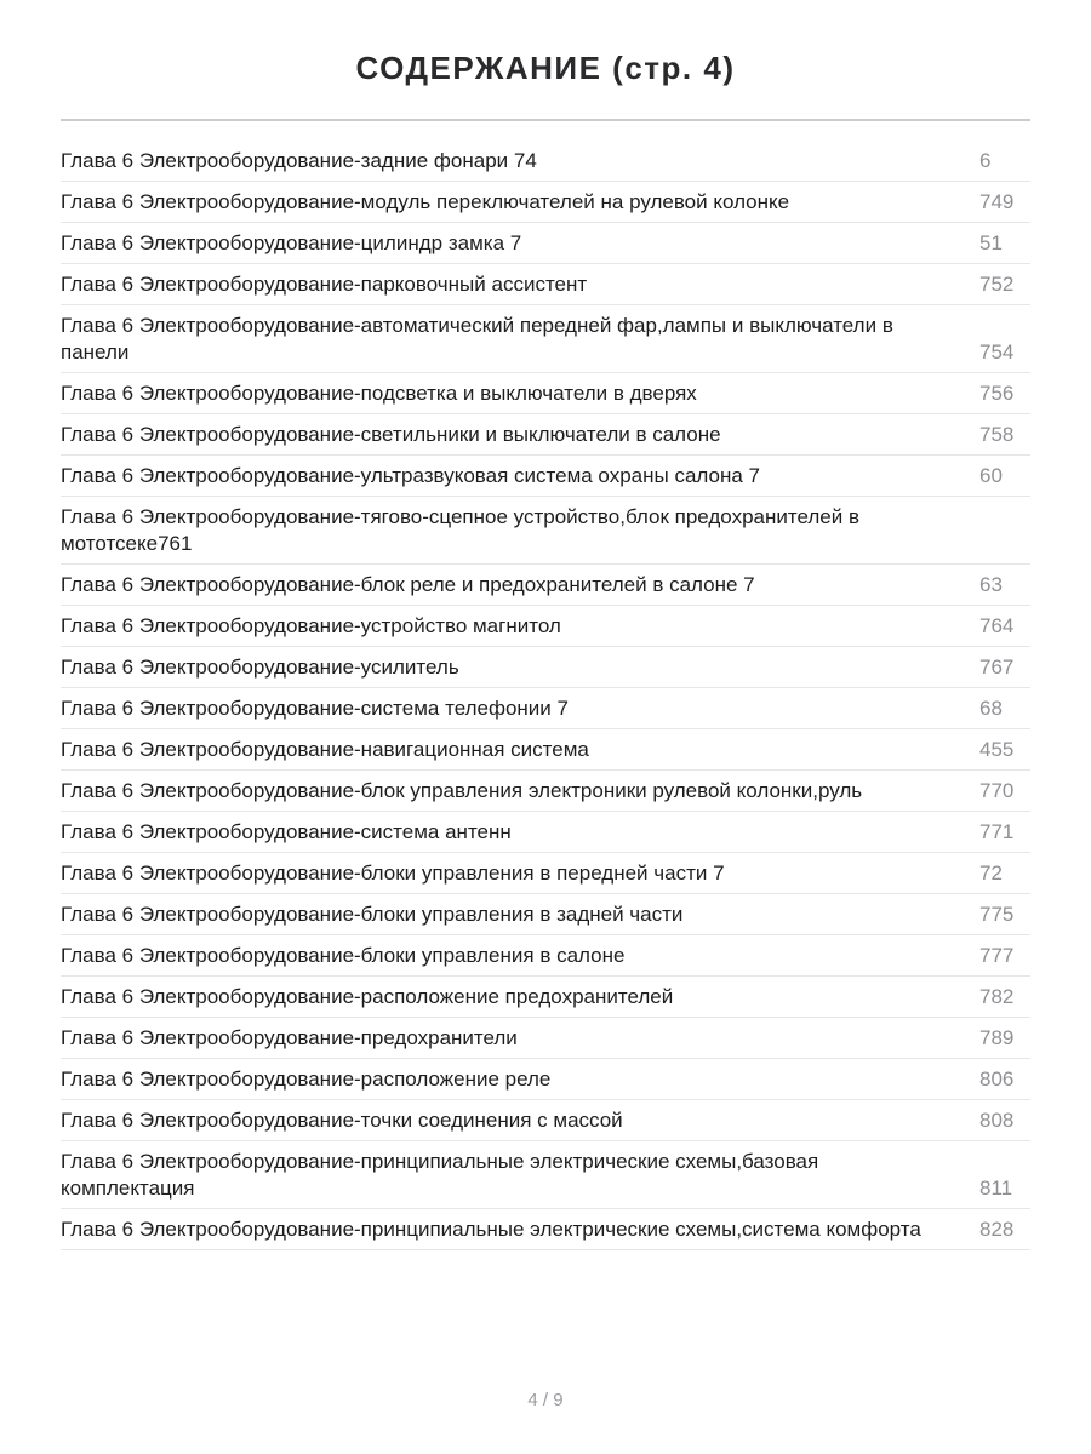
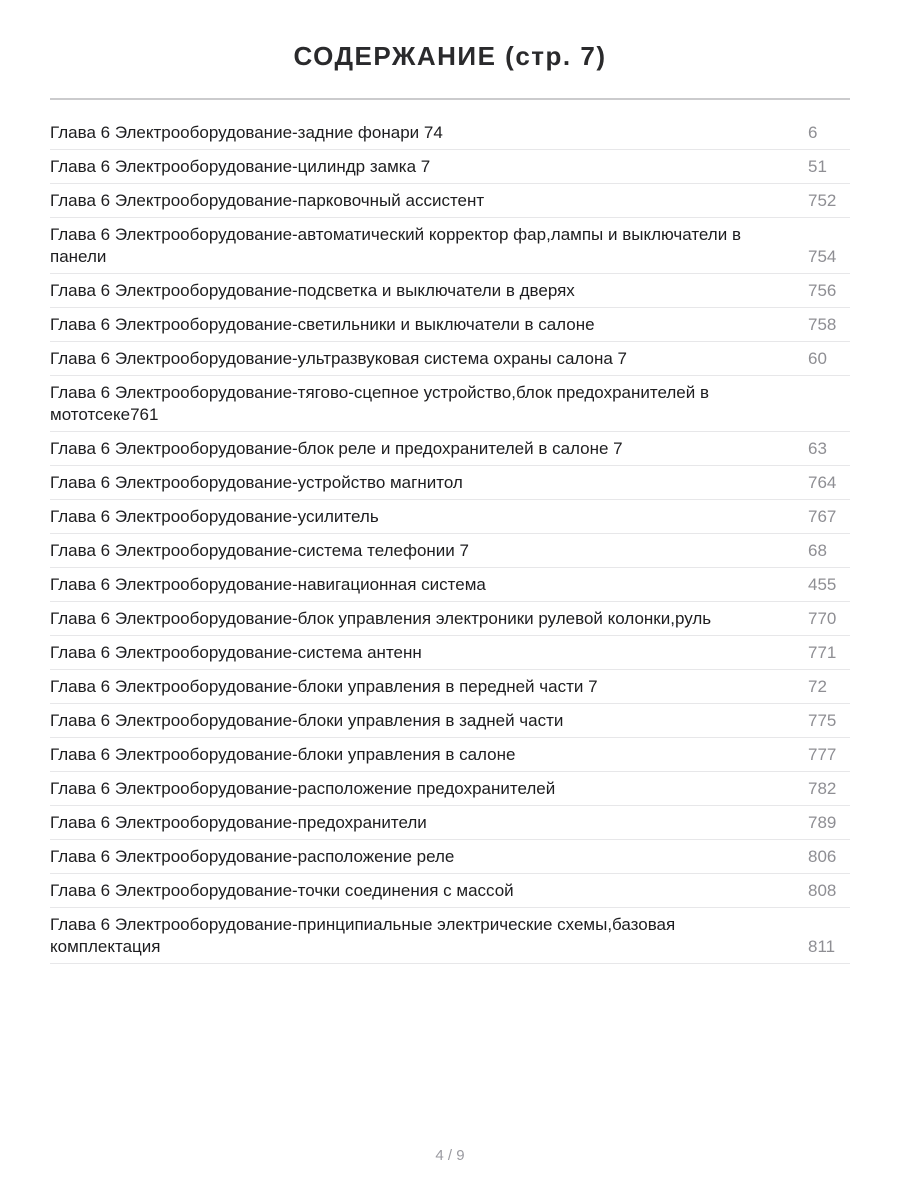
- СОДЕРЖАНИЕ (стр. 4)
+ СОДЕРЖАНИЕ (стр. 7)
  Глава 6 Электрооборудование-задние фонари 74
  6
- Глава 6 Электрооборудование-модуль переключателей на рулевой колонке
- 749
  Глава 6 Электрооборудование-цилиндр замка 7
  51
  Глава 6 Электрооборудование-парковочный ассистент
  752
- Глава 6 Электрооборудование-автоматический передней фар,лампы и выключатели в панели
+ Глава 6 Электрооборудование-автоматический корректор фар,лампы и выключатели в панели
  754
  Глава 6 Электрооборудование-подсветка и выключатели в дверях
  756
  Глава 6 Электрооборудование-светильники и выключатели в салоне
  758
  Глава 6 Электрооборудование-ультразвуковая система охраны салона 7
  60
  Глава 6 Электрооборудование-тягово-сцепное устройство,блок предохранителей в мототсеке761
  Глава 6 Электрооборудование-блок реле и предохранителей в салоне 7
  63
  Глава 6 Электрооборудование-устройство магнитол
  764
  Глава 6 Электрооборудование-усилитель
  767
  Глава 6 Электрооборудование-система телефонии 7
  68
  Глава 6 Электрооборудование-навигационная система
  455
  Глава 6 Электрооборудование-блок управления электроники рулевой колонки,руль
  770
  Глава 6 Электрооборудование-система антенн
  771
  Глава 6 Электрооборудование-блоки управления в передней части 7
  72
  Глава 6 Электрооборудование-блоки управления в задней части
  775
  Глава 6 Электрооборудование-блоки управления в салоне
  777
  Глава 6 Электрооборудование-расположение предохранителей
  782
  Глава 6 Электрооборудование-предохранители
  789
  Глава 6 Электрооборудование-расположение реле
  806
  Глава 6 Электрооборудование-точки соединения с массой
  808
  Глава 6 Электрооборудование-принципиальные электрические схемы,базовая комплектация
  811
- Глава 6 Электрооборудование-принципиальные электрические схемы,система комфорта
- 828
  4 / 9
